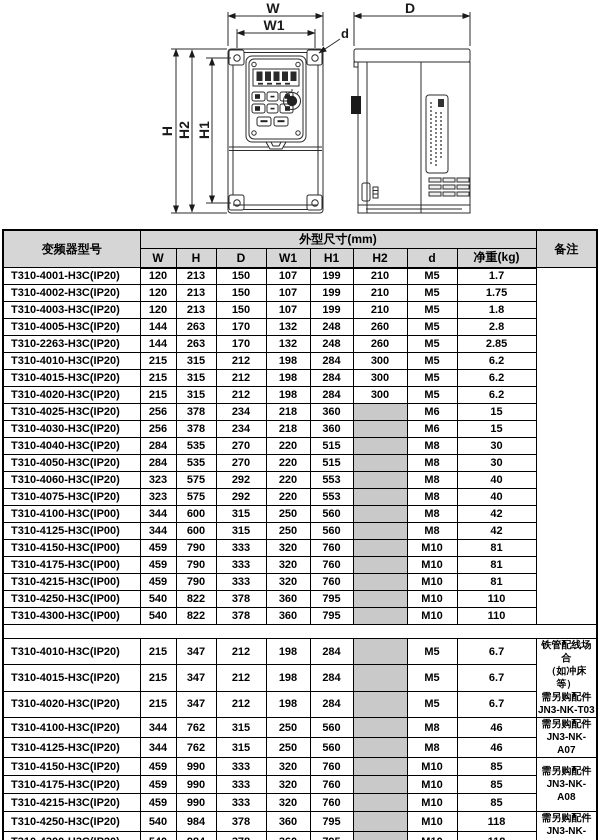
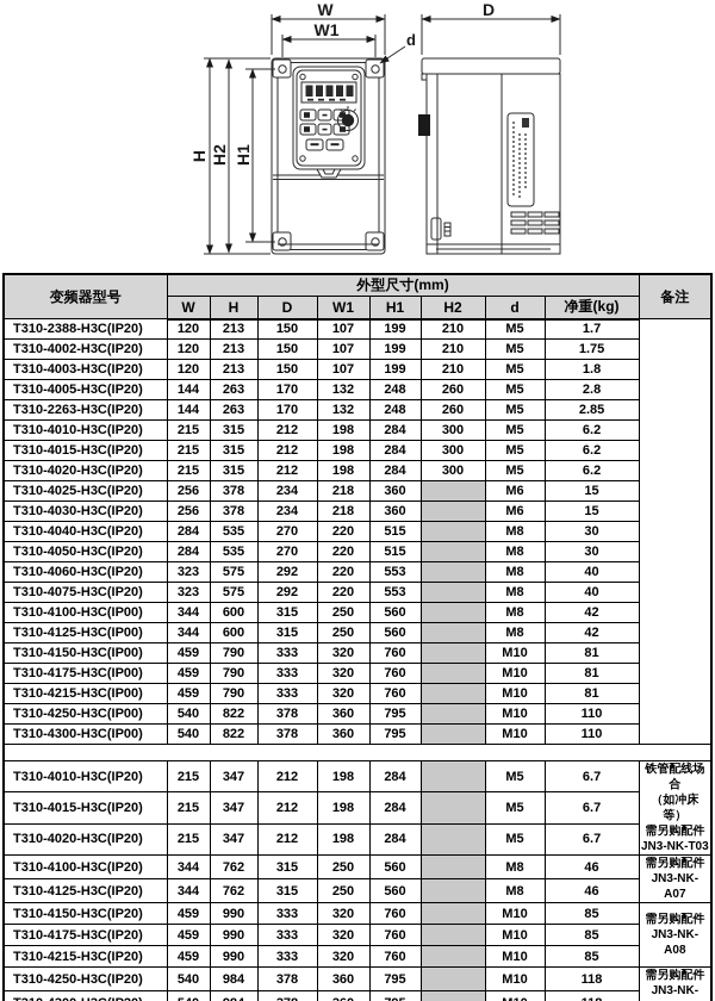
  W
  W1
  d
  D
  变频器型号	外型尺寸(mm)	备注
  W	H	D	W1	H1	H2	d	净重(kg)
- T310-4001-H3C(IP20)	120	213	150	107	199	210	M5	1.7
+ T310-2388-H3C(IP20)	120	213	150	107	199	210	M5	1.7
  T310-4002-H3C(IP20)	120	213	150	107	199	210	M5	1.75
  T310-4003-H3C(IP20)	120	213	150	107	199	210	M5	1.8
  T310-4005-H3C(IP20)	144	263	170	132	248	260	M5	2.8
  T310-2263-H3C(IP20)	144	263	170	132	248	260	M5	2.85
  T310-4010-H3C(IP20)	215	315	212	198	284	300	M5	6.2
  T310-4015-H3C(IP20)	215	315	212	198	284	300	M5	6.2
  T310-4020-H3C(IP20)	215	315	212	198	284	300	M5	6.2
  T310-4025-H3C(IP20)	256	378	234	218	360		M6	15
  T310-4030-H3C(IP20)	256	378	234	218	360		M6	15
  T310-4040-H3C(IP20)	284	535	270	220	515		M8	30
  T310-4050-H3C(IP20)	284	535	270	220	515		M8	30
  T310-4060-H3C(IP20)	323	575	292	220	553		M8	40
  T310-4075-H3C(IP20)	323	575	292	220	553		M8	40
  T310-4100-H3C(IP00)	344	600	315	250	560		M8	42
  T310-4125-H3C(IP00)	344	600	315	250	560		M8	42
  T310-4150-H3C(IP00)	459	790	333	320	760		M10	81
  T310-4175-H3C(IP00)	459	790	333	320	760		M10	81
  T310-4215-H3C(IP00)	459	790	333	320	760		M10	81
  T310-4250-H3C(IP00)	540	822	378	360	795		M10	110
  T310-4300-H3C(IP00)	540	822	378	360	795		M10	110
  T310-4010-H3C(IP20)	215	347	212	198	284		M5	6.7	铁管配线场合 （如冲床等） 需另购配件 JN3-NK-T03
  T310-4015-H3C(IP20)	215	347	212	198	284		M5	6.7
  T310-4020-H3C(IP20)	215	347	212	198	284		M5	6.7
  T310-4100-H3C(IP20)	344	762	315	250	560		M8	46	需另购配件 JN3-NK-A07
  T310-4125-H3C(IP20)	344	762	315	250	560		M8	46
  T310-4150-H3C(IP20)	459	990	333	320	760		M10	85	需另购配件 JN3-NK-A08
  T310-4175-H3C(IP20)	459	990	333	320	760		M10	85
  T310-4215-H3C(IP20)	459	990	333	320	760		M10	85
  T310-4250-H3C(IP20)	540	984	378	360	795		M10	118	需另购配件 JN3-NK-
